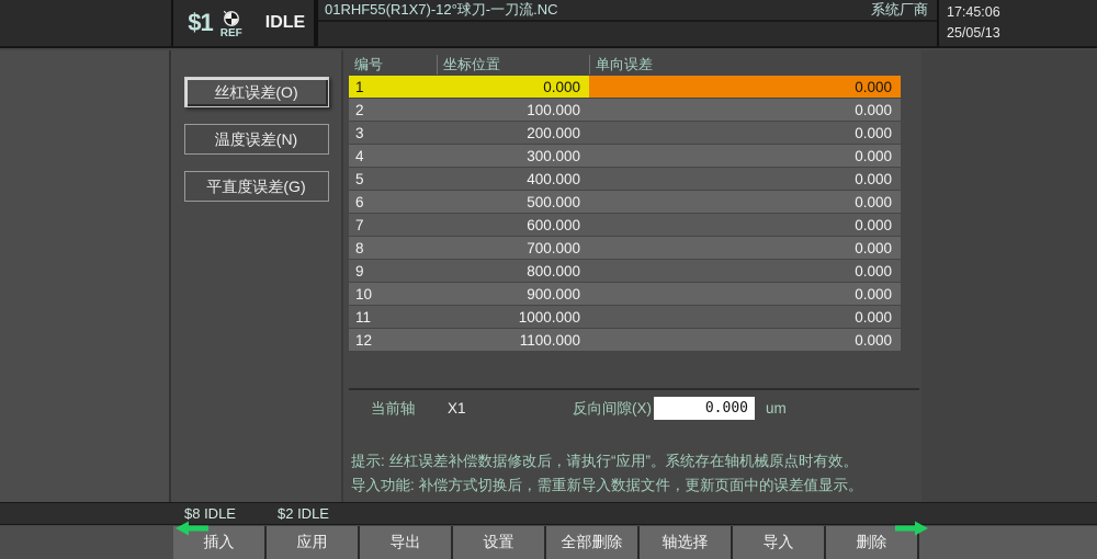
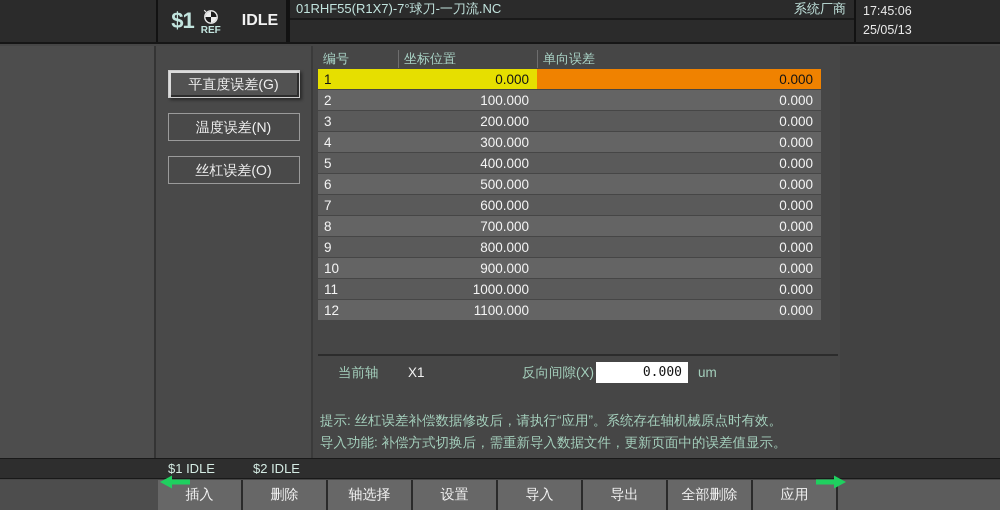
  $1
  REF
  IDLE
- 01RHF55(R1X7)-12°球刀-一刀流.NC
+ 01RHF55(R1X7)-7°球刀-一刀流.NC
  系统厂商
  17:45:06
  25/05/13
- 丝杠误差(O)
+ 平直度误差(G)
  温度误差(N)
- 平直度误差(G)
+ 丝杠误差(O)
  编号
  坐标位置
  单向误差
  1
  0.000
  0.000
  2
  100.000
  0.000
  3
  200.000
  0.000
  4
  300.000
  0.000
  5
  400.000
  0.000
  6
  500.000
  0.000
  7
  600.000
  0.000
  8
  700.000
  0.000
  9
  800.000
  0.000
  10
  900.000
  0.000
  11
  1000.000
  0.000
  12
  1100.000
  0.000
  当前轴
  X1
  反向间隙(X)
  0.000
  um
  提示: 丝杠误差补偿数据修改后，请执行“应用”。系统存在轴机械原点时有效。
  导入功能: 补偿方式切换后，需重新导入数据文件，更新页面中的误差值显示。
- $8 IDLE
+ $1 IDLE
  $2 IDLE
  插入
- 应用
+ 删除
- 导出
+ 轴选择
  设置
- 全部删除
+ 导入
- 轴选择
+ 导出
- 导入
+ 全部删除
- 删除
+ 应用
